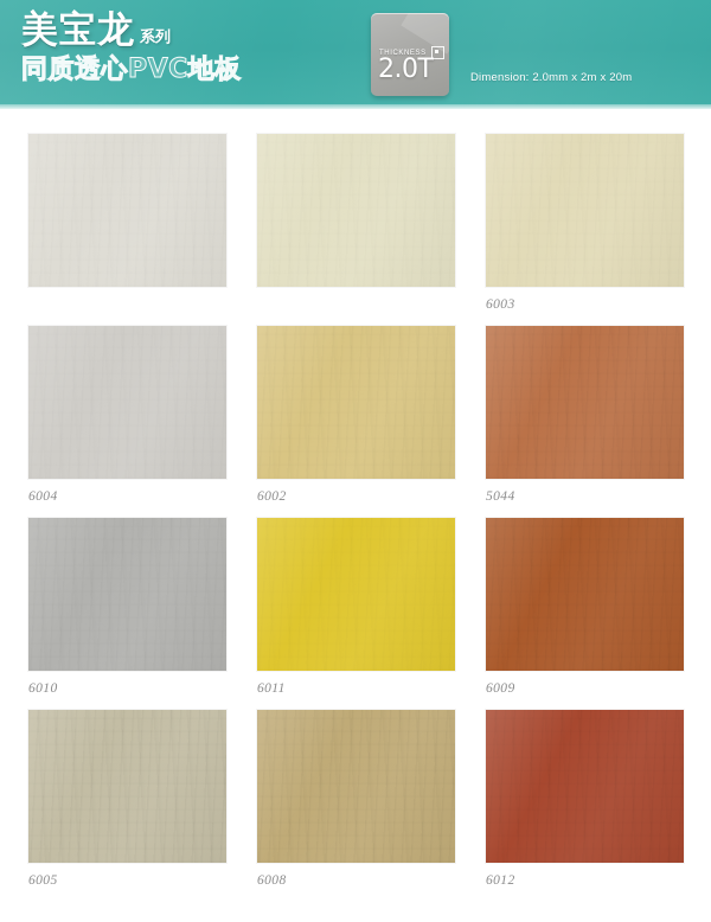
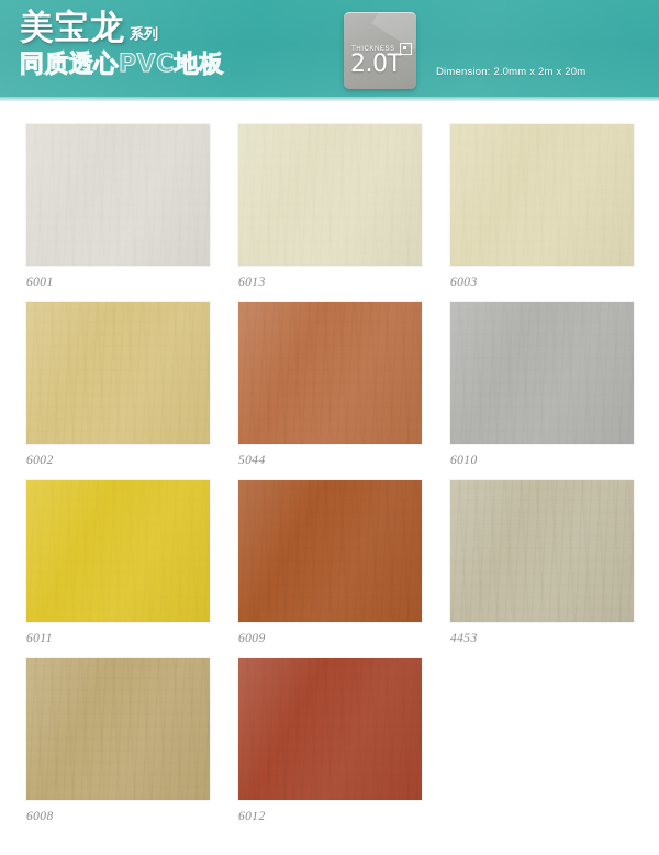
  美宝龙
  系列
  同质透心PVC地板
  2.0T
  Dimension: 2.0mm x 2m x 20m
+ 6001
+ 6013
  6003
- 6004
  6002
  5044
  6010
  6011
  6009
- 6005
+ 4453
  6008
  6012
